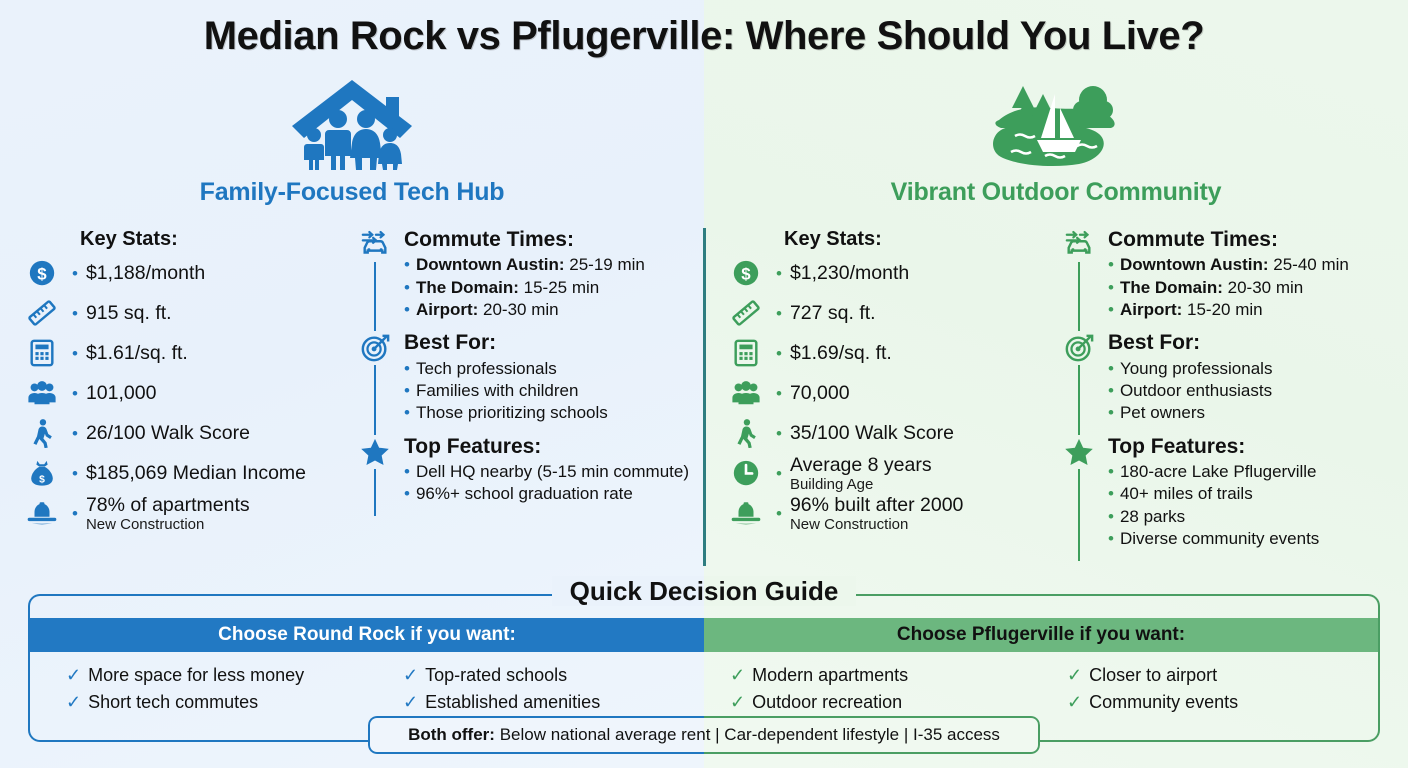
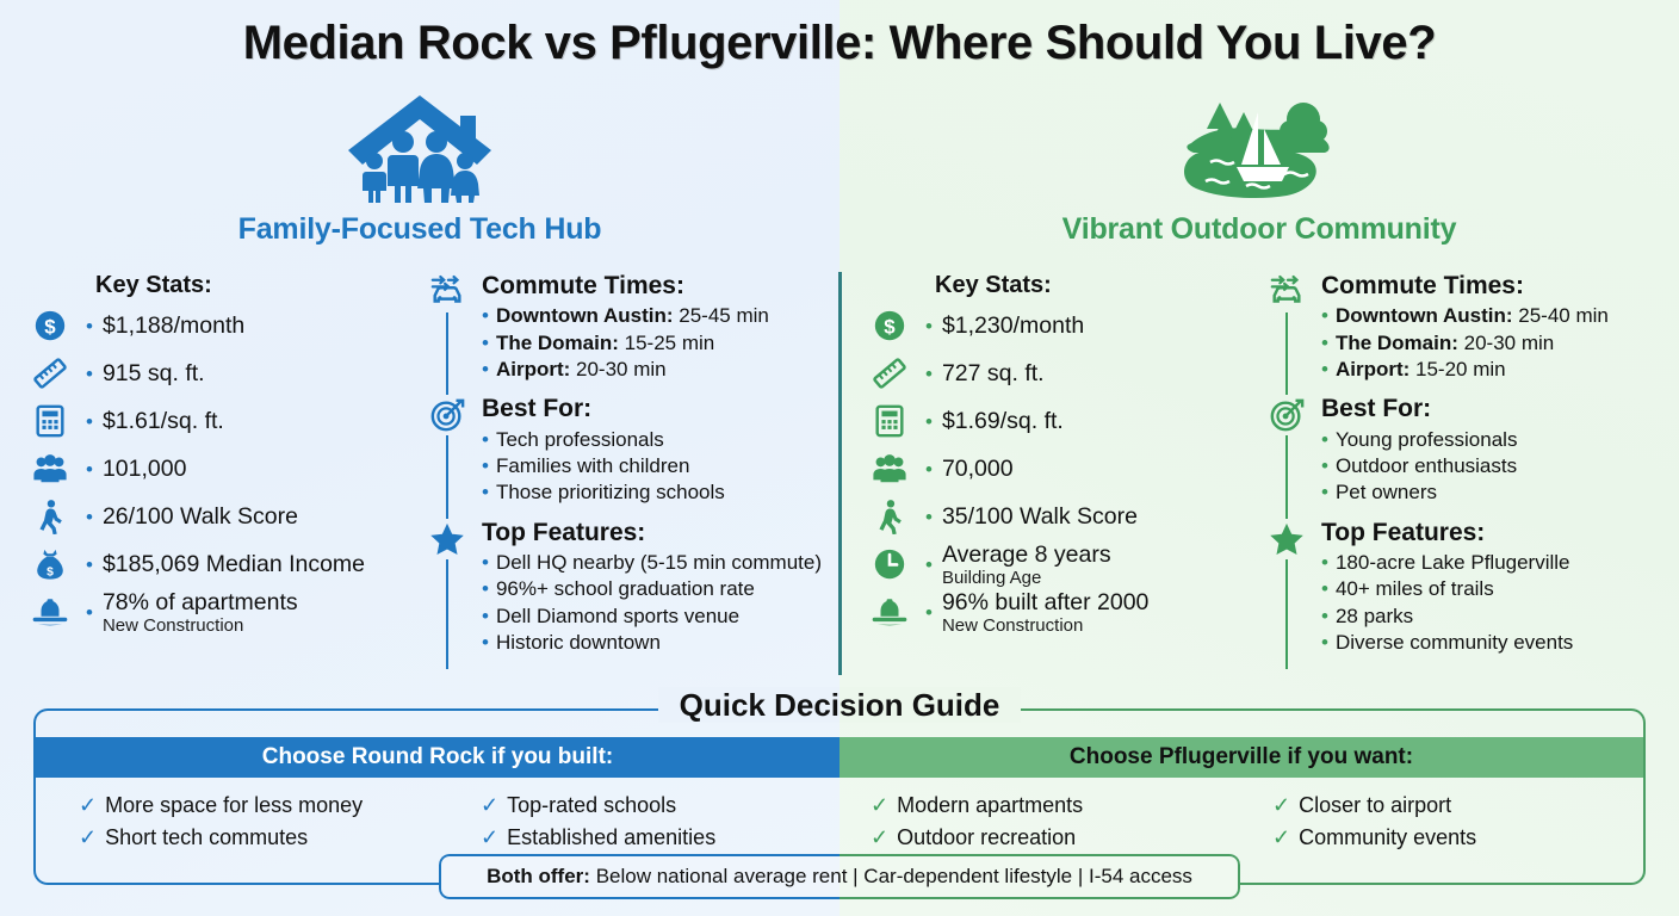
  Median Rock vs Pflugerville: Where Should You Live?
  Family-Focused Tech Hub
  Vibrant Outdoor Community
  Key Stats:
  $
  •
  $1,188/month
  •
  915 sq. ft.
  •
  $1.61/sq. ft.
  •
  101,000
  •
  26/100 Walk Score
  $
  •
  $185,069 Median Income
  •
  78% of apartments
  New Construction
  Commute Times:
- • Downtown Austin: 25-19 min
+ • Downtown Austin: 25-45 min
  • The Domain: 15-25 min
  • Airport: 20-30 min
  Best For:
  • Tech professionals
  • Families with children
  • Those prioritizing schools
  Top Features:
  • Dell HQ nearby (5-15 min commute)
  • 96%+ school graduation rate
+ • Dell Diamond sports venue
+ • Historic downtown
  Key Stats:
  $
  •
  $1,230/month
  •
  727 sq. ft.
  •
  $1.69/sq. ft.
  •
  70,000
  •
  35/100 Walk Score
  •
  Average 8 years
  Building Age
  •
  96% built after 2000
  New Construction
  Commute Times:
  • Downtown Austin: 25-40 min
  • The Domain: 20-30 min
  • Airport: 15-20 min
  Best For:
  • Young professionals
  • Outdoor enthusiasts
  • Pet owners
  Top Features:
  • 180-acre Lake Pflugerville
  • 40+ miles of trails
  • 28 parks
  • Diverse community events
  Quick Decision Guide
- Choose Round Rock if you want:
+ Choose Round Rock if you built:
  Choose Pflugerville if you want:
  ✓ More space for less money
  ✓ Short tech commutes
  ✓ Top-rated schools
  ✓ Established amenities
  ✓ Modern apartments
  ✓ Outdoor recreation
  ✓ Closer to airport
  ✓ Community events
- Both offer: Below national average rent | Car-dependent lifestyle | I-35 access
+ Both offer: Below national average rent | Car-dependent lifestyle | I-54 access
